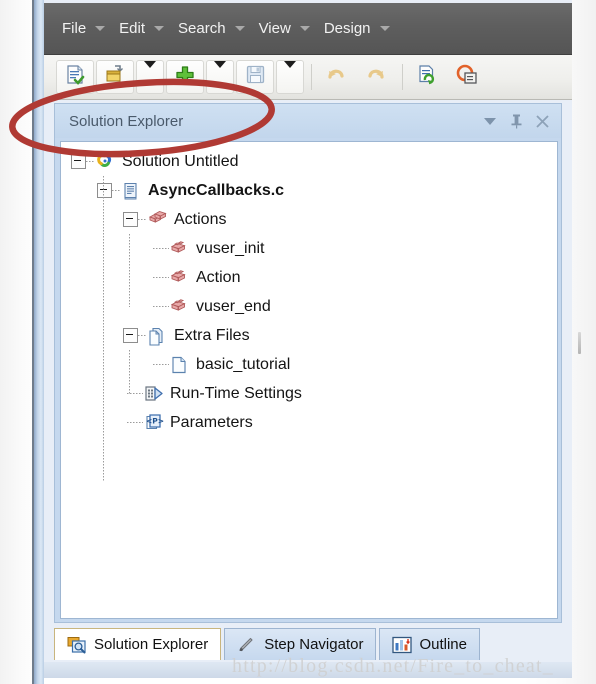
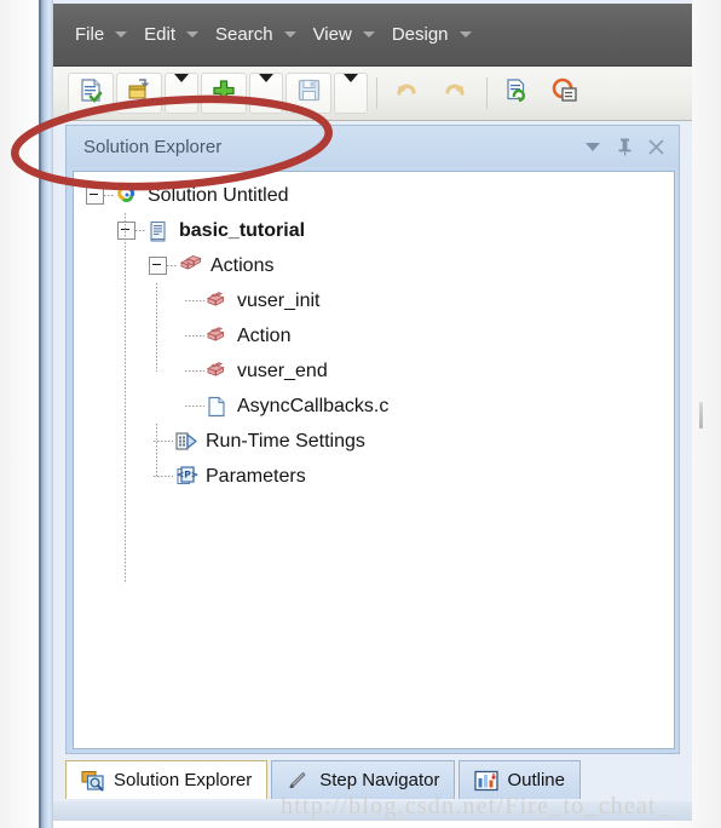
  File
  Edit
  Search
  View
  Design
  Solution Explorer
  Solution Untitled
- AsyncCallbacks.c
+ basic_tutorial
  Actions
  vuser_init
  Action
  vuser_end
- Extra Files
- basic_tutorial
+ AsyncCallbacks.c
  Run-Time Settings
  <P>
  Parameters
  Solution Explorer
  Step Navigator
  Outline
  http://blog.csdn.net/Fire_to_cheat_
